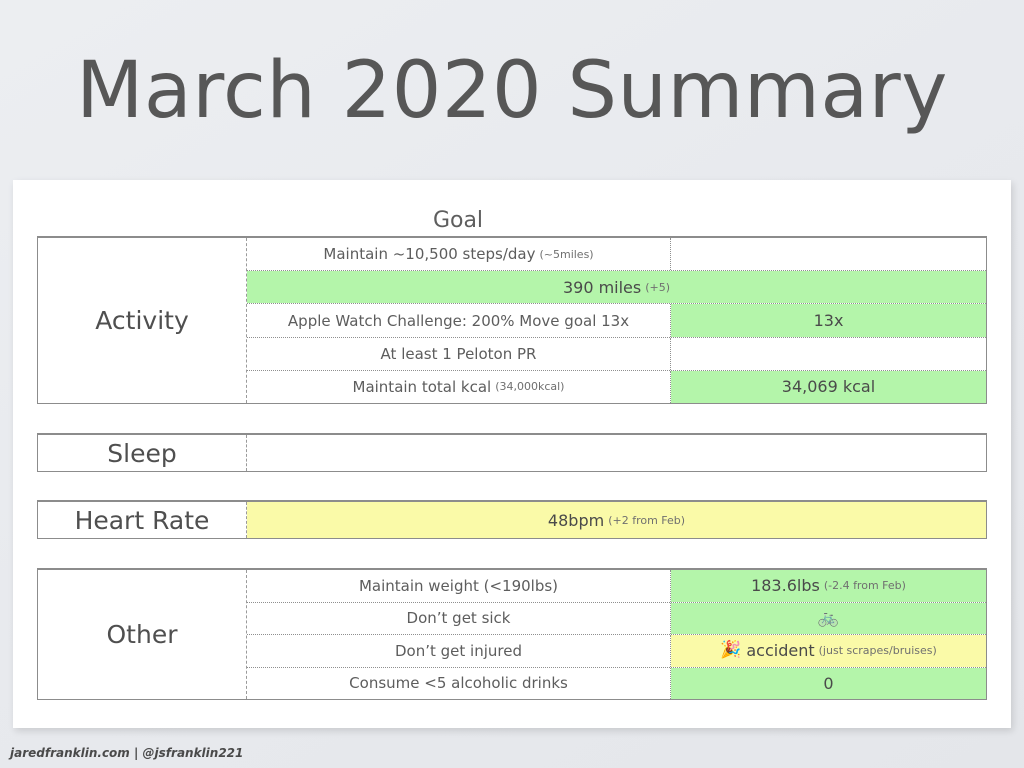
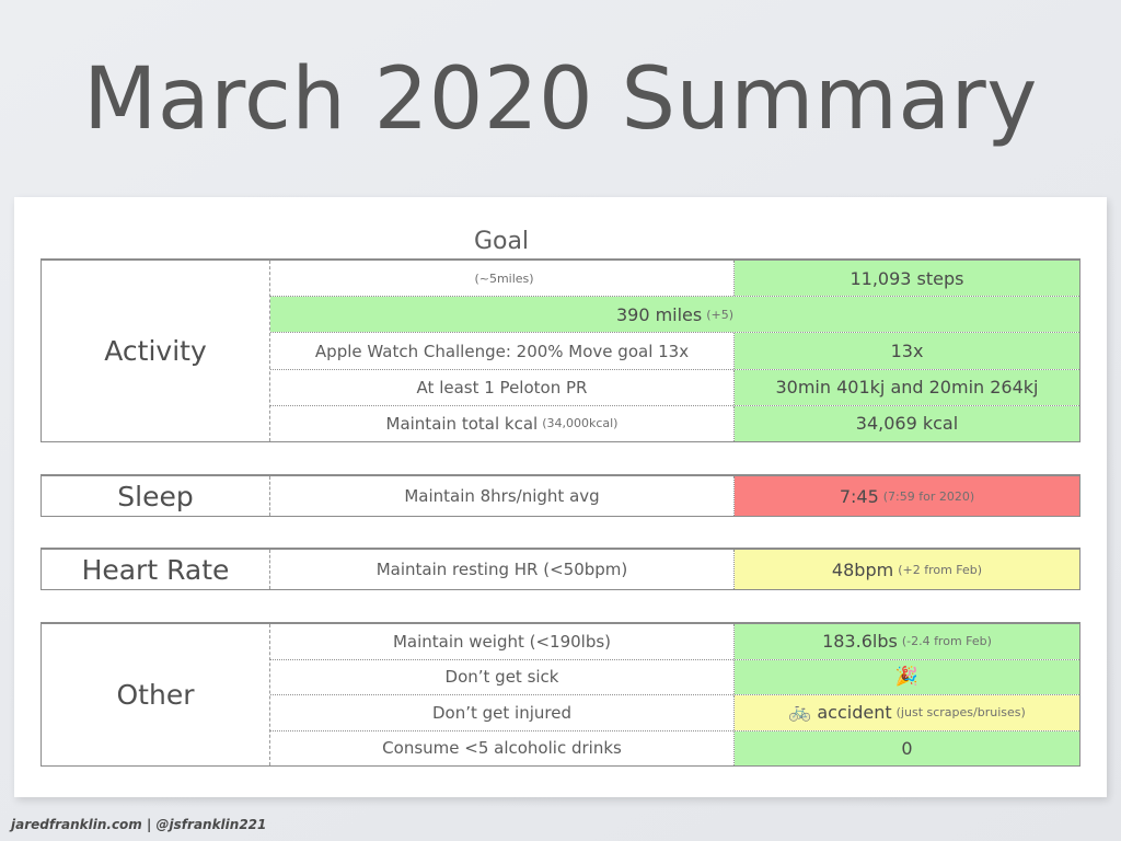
  March 2020 Summary
  Goal
  Activity
- Maintain ~10,500 steps/day
  (~5miles)
+ 11,093 steps
  390 miles
  (+5)
  Apple Watch Challenge: 200% Move goal 13x
  13x
  At least 1 Peloton PR
+ 30min 401kj and 20min 264kj
  Maintain total kcal
  (34,000kcal)
  34,069 kcal
  Sleep
+ Maintain 8hrs/night avg
+ 7:45
+ (7:59 for 2020)
  Heart Rate
+ Maintain resting HR (<50bpm)
  48bpm
  (+2 from Feb)
  Other
  Maintain weight (<190lbs)
  183.6lbs
  (-2.4 from Feb)
  Don’t get sick
- 🚲
+ 🎉
  Don’t get injured
- 🎉
+ 🚲
  accident
  (just scrapes/bruises)
  Consume <5 alcoholic drinks
  0
  jaredfranklin.com | @jsfranklin221
